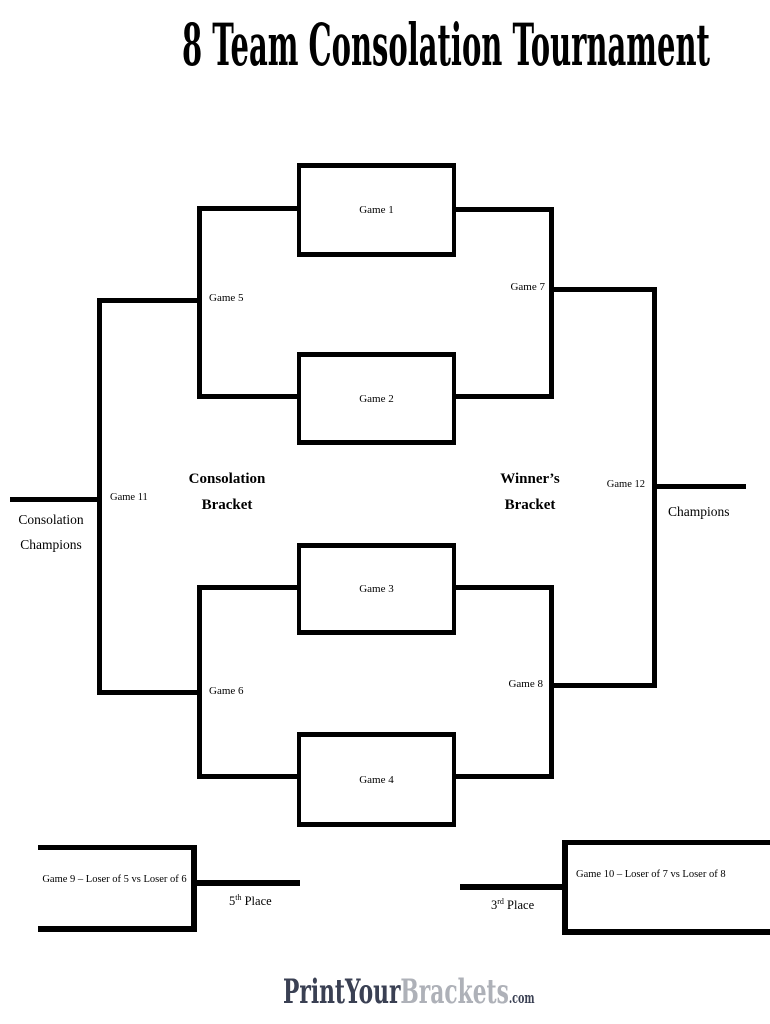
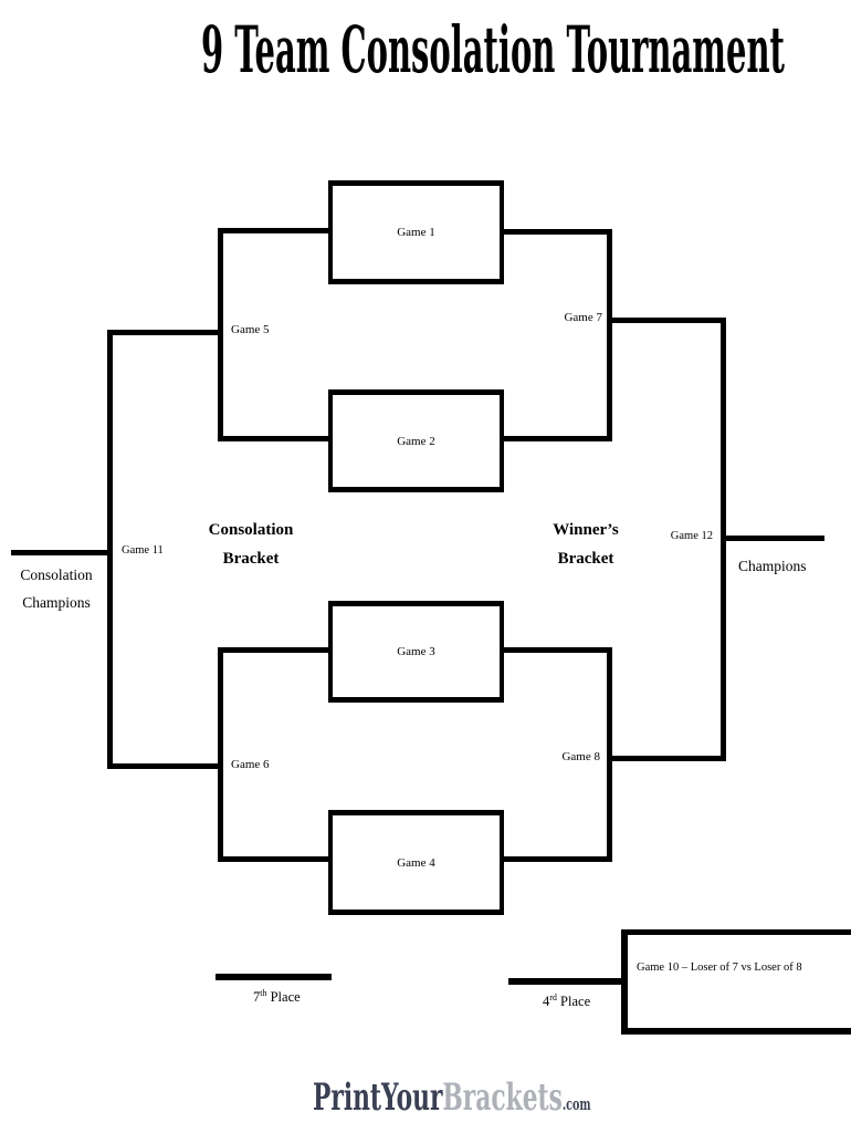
- 8 Team Consolation Tournament
+ 9 Team Consolation Tournament
  Game 1
  Game 2
  Game 3
  Game 4
  Game 5
  Game 6
  Game 7
  Game 8
  Game 11
  Game 12
  Consolation
  Bracket
  Winner’s
  Bracket
  Consolation
  Champions
  Champions
- Game 9 – Loser of 5 vs Loser of 6
- 5th Place
+ 7th Place
  Game 10 – Loser of 7 vs Loser of 8
- 3rd Place
+ 4rd Place
  PrintYourBrackets.com
